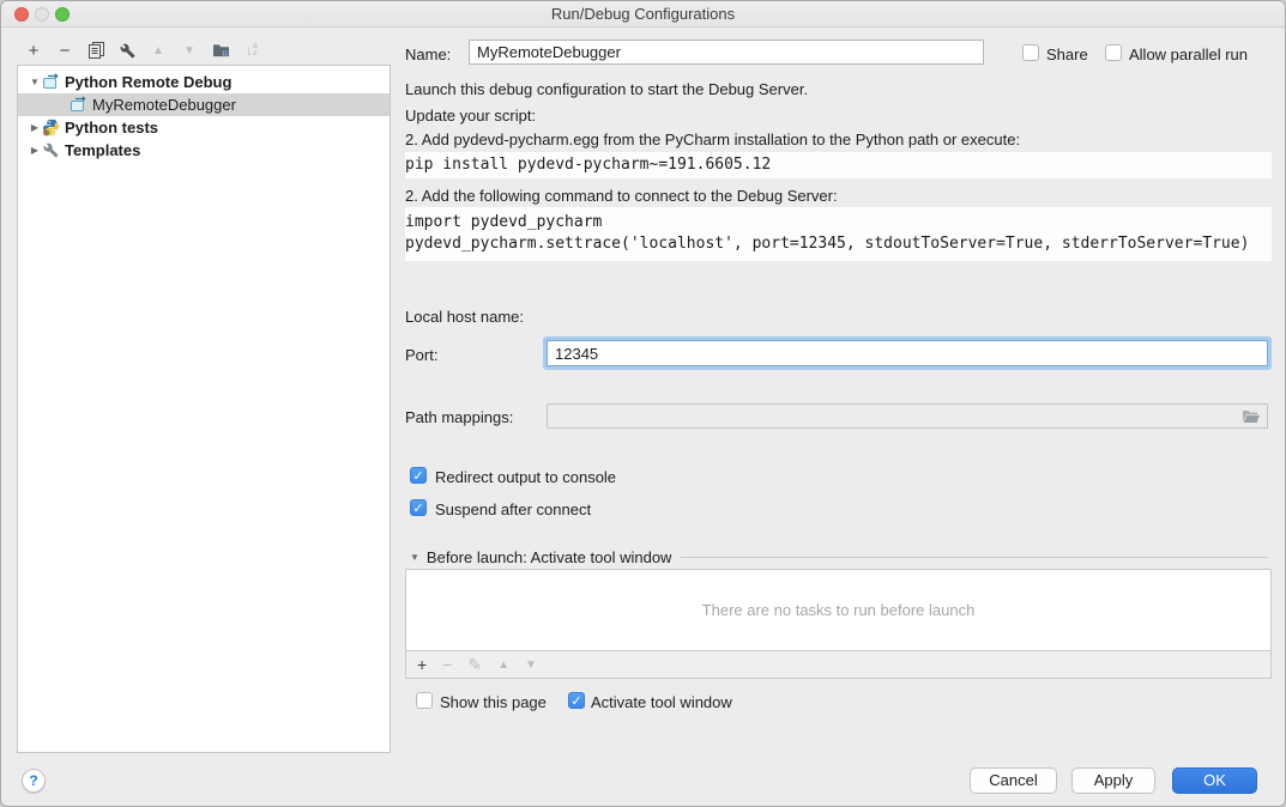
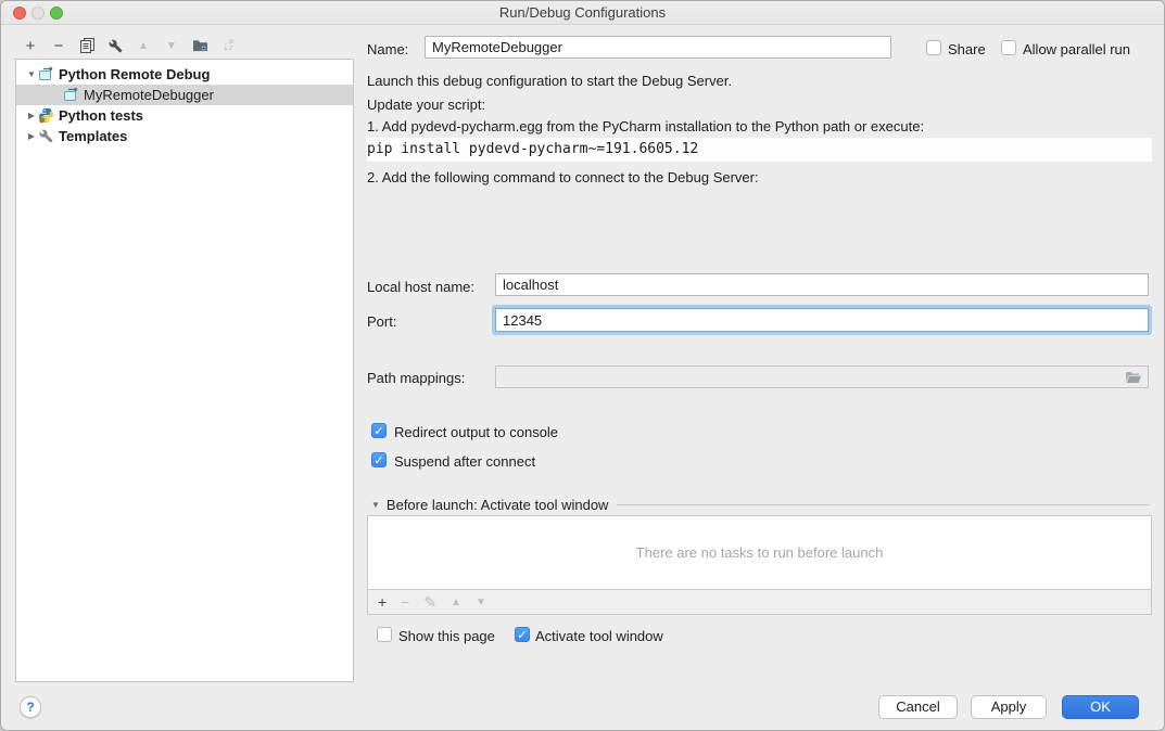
  Run/Debug Configurations
  +
  −
  ▲
  ▼
  ↓
  ▼
  Python Remote Debug
  MyRemoteDebugger
  ▶
  Python tests
  ▶
  Templates
  Name:
  MyRemoteDebugger
  Share
  Allow parallel run
  Launch this debug configuration to start the Debug Server.
  Update your script:
- 2. Add pydevd-pycharm.egg from the PyCharm installation to the Python path or execute:
+ 1. Add pydevd-pycharm.egg from the PyCharm installation to the Python path or execute:
  pip install pydevd-pycharm~=191.6605.12
  2. Add the following command to connect to the Debug Server:
- import pydevd_pycharm
- pydevd_pycharm.settrace('localhost', port=12345, stdoutToServer=True, stderrToServer=True)
  Local host name:
+ localhost
  Port:
  12345
  Path mappings:
  ✓
  Redirect output to console
  ✓
  Suspend after connect
  ▼
  Before launch: Activate tool window
  There are no tasks to run before launch
  +
  −
  ✎
  ▲
  ▼
  Show this page
  ✓
  Activate tool window
  ?
  Cancel
  Apply
  OK
